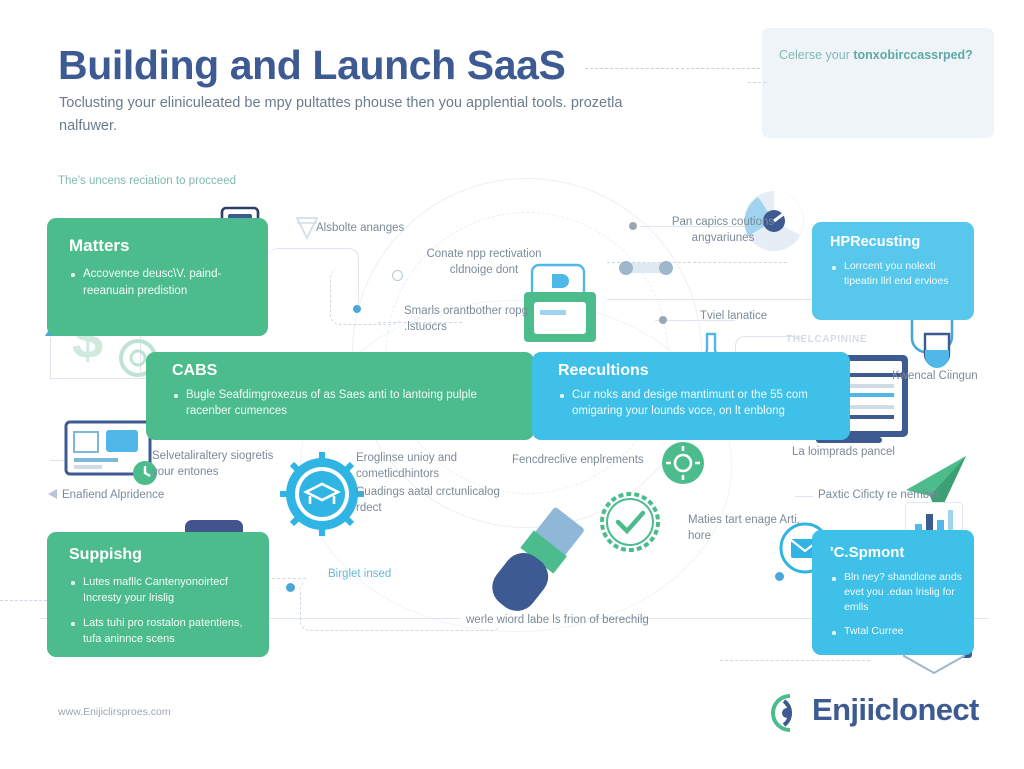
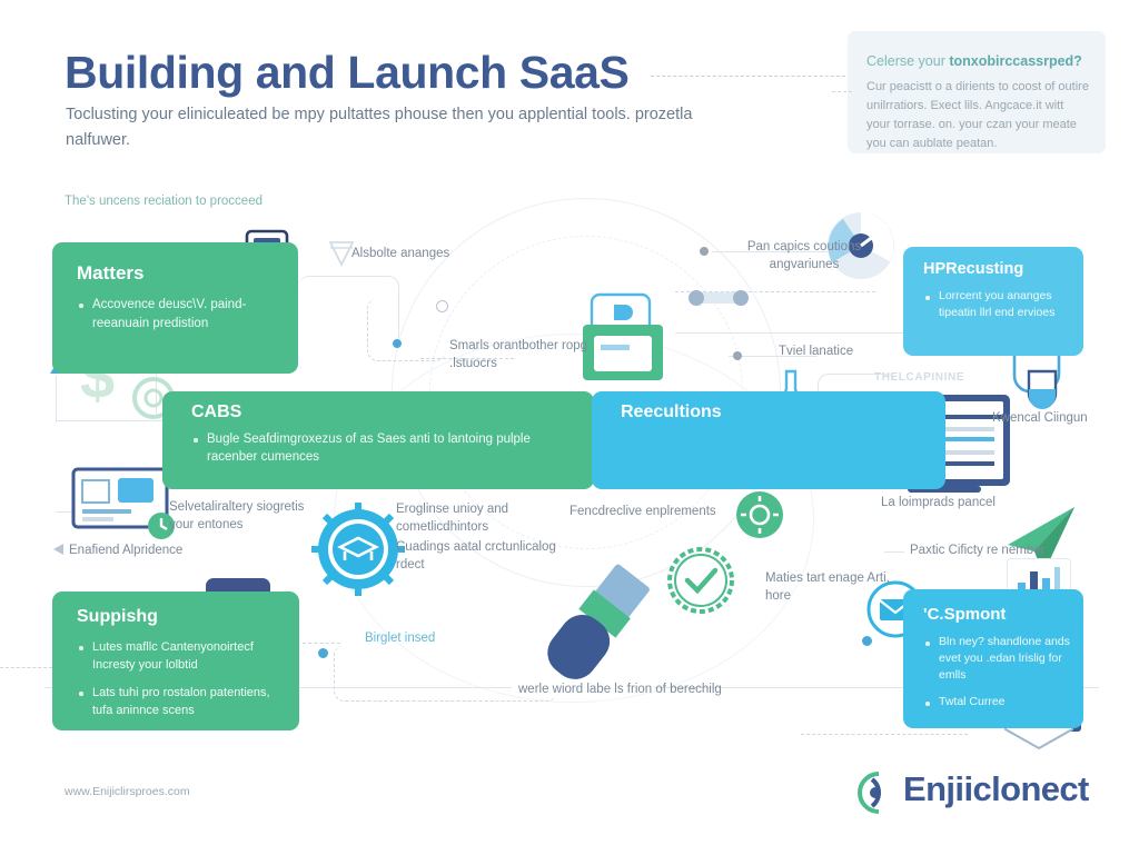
  Building and Launch SaaS
  Toclusting your eliniculeated be mpy pultattes phouse then you applential tools. prozetla nalfuwer.
  Celerse your tonxobirccassrped?
+ Cur peacistt o a dirients to coost of outire unilrratiors. Exect lils. Angcace.it witt your torrase. on. your czan your meate you can aublate peatan.
  $
  Matters
  Accovence deusc\V. paind-reeanuain predistion
  CABS
  Bugle Seafdimgroxezus of as Saes anti to lantoing pulple racenber cumences
  Reecultions
- Cur noks and desige mantimunt or the 55 com omigaring your lounds voce, on lt enblong
  HPRecusting
- Lorrcent you nolexti tipeatin llrl end ervioes
+ Lorrcent you ananges tipeatin llrl end ervioes
  Suppishg
- Lutes mafllc Cantenyonoirtecf Incresty your lrislig
+ Lutes mafllc Cantenyonoirtecf Incresty your lolbtid
  Lats tuhi pro rostalon patentiens, tufa aninnce scens
  'C.Spmont
  Bln ney? shandlone ands evet you .edan lrislig for emlls
  Twtal Curree
  The's uncens reciation to procceed
  Alsbolte ananges
- Conate npp rectivation cldnoige dont
  Smarls orantbother ropg .lstuocrs
  Pan capics coutions angvariunes
  Tviel lanatice
  Selvetaliraltery siogretis your entones
  Enafiend Alpridence
  Eroglinse unioy and cometlicdhintors
  Cuadings aatal crctunlicalog rdect
  Fencdreclive enplrements
  Maties tart enage Arti, hore
  Birglet insed
  werle wiord labe ls frion of berechilg
  Kwencal Ciingun
  La loimprads pancel
  THELCAPININE
  Paxtic Cificty re nember
  www.Enijiclirsproes.com
  Enjiiclonect
